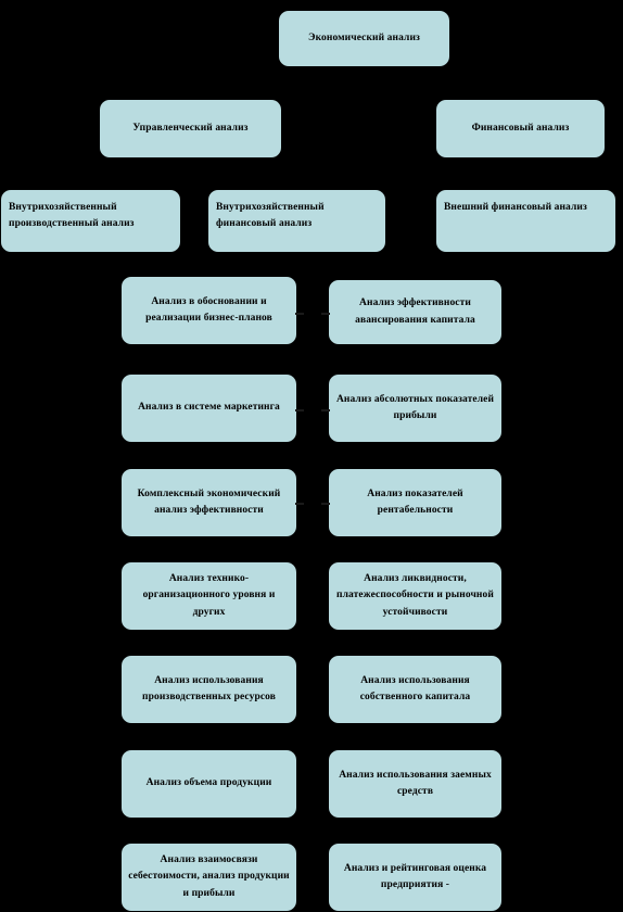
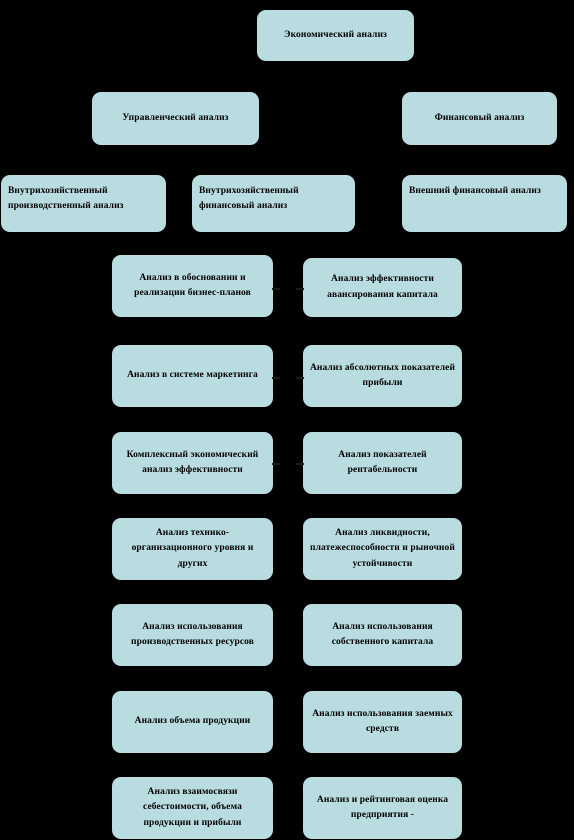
  Экономический анализ
  Управленческий анализ
  Финансовый анализ
  Внутрихозяйственный производственный анализ
  Внутрихозяйственный финансовый анализ
  Внешний финансовый анализ
  Анализ в обосновании и реализации бизнес-планов
  Анализ в системе маркетинга
  Комплексный экономический анализ эффективности
  Анализ технико-организационного уровня и других
  Анализ использования производственных ресурсов
  Анализ объема продукции
- Анализ взаимосвязи себестоимости, анализ продукции и прибыли
+ Анализ взаимосвязи себестоимости, объема продукции и прибыли
  Анализ эффективности авансирования капитала
  Анализ абсолютных показателей прибыли
  Анализ показателей рентабельности
  Анализ ликвидности, платежеспособности и рыночной устойчивости
  Анализ использования собственного капитала
  Анализ использования заемных средств
  Анализ и рейтинговая оценка предприятия -
